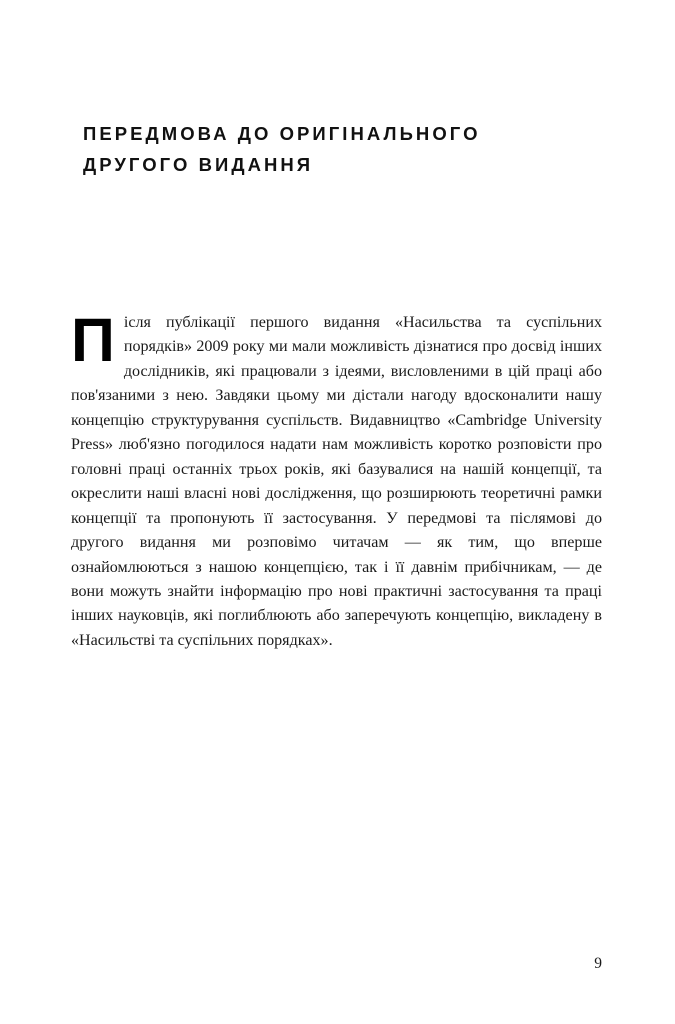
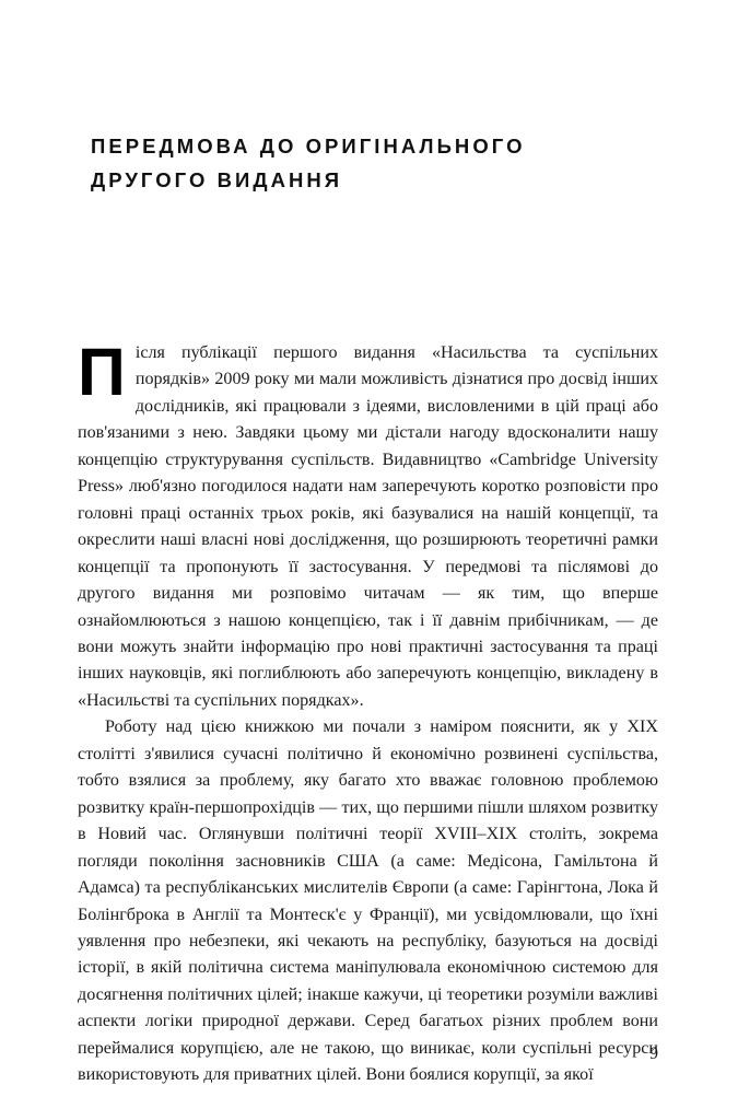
  ПЕРЕДМОВА ДО ОРИГІНАЛЬНОГО
  ДРУГОГО ВИДАННЯ
- Після публікації першого видання «Насильства та суспільних порядків» 2009 року ми мали можливість дізнатися про досвід інших дослідників, які працювали з ідеями, висловленими в цій праці або пов'язаними з нею. Завдяки цьому ми дістали нагоду вдосконалити нашу концепцію структурування суспільств. Видавництво «Cambridge University Press» люб'язно погодилося надати нам можливість коротко розповісти про головні праці останніх трьох років, які базувалися на нашій концепції, та окреслити наші власні нові дослідження, що розширюють теоретичні рамки концепції та пропонують її застосування. У передмові та післямові до другого видання ми розповімо читачам — як тим, що вперше ознайомлюються з нашою концепцією, так і її давнім прибічникам, — де вони можуть знайти інформацію про нові практичні застосування та праці інших науковців, які поглиблюють або заперечують концепцію, викладену в «Насильстві та суспільних порядках».
+ Після публікації першого видання «Насильства та суспільних порядків» 2009 року ми мали можливість дізнатися про досвід інших дослідників, які працювали з ідеями, висловленими в цій праці або пов'язаними з нею. Завдяки цьому ми дістали нагоду вдосконалити нашу концепцію структурування суспільств. Видавництво «Cambridge University Press» люб'язно погодилося надати нам заперечують коротко розповісти про головні праці останніх трьох років, які базувалися на нашій концепції, та окреслити наші власні нові дослідження, що розширюють теоретичні рамки концепції та пропонують її застосування. У передмові та післямові до другого видання ми розповімо читачам — як тим, що вперше ознайомлюються з нашою концепцією, так і її давнім прибічникам, — де вони можуть знайти інформацію про нові практичні застосування та праці інших науковців, які поглиблюють або заперечують концепцію, викладену в «Насильстві та суспільних порядках».
+ Роботу над цією книжкою ми почали з наміром пояснити, як у XIX столітті з'явилися сучасні політично й економічно розвинені суспільства, тобто взялися за проблему, яку багато хто вважає головною проблемою розвитку країн-першопрохідців — тих, що першими пішли шляхом розвитку в Новий час. Оглянувши політичні теорії XVIII–XIX століть, зокрема погляди покоління засновників США (а саме: Медісона, Гамільтона й Адамса) та республіканських мислителів Європи (а саме: Гарінгтона, Лока й Болінгброка в Англії та Монтеск'є у Франції), ми усвідомлювали, що їхні уявлення про небезпеки, які чекають на республіку, базуються на досвіді історії, в якій політична система маніпулювала економічною системою для досягнення політичних цілей; інакше кажучи, ці теоретики розуміли важливі аспекти логіки природної держави. Серед багатьох різних проблем вони переймалися корупцією, але не такою, що виникає, коли суспільні ресурси використовують для приватних цілей. Вони боялися корупції, за якої
  9
